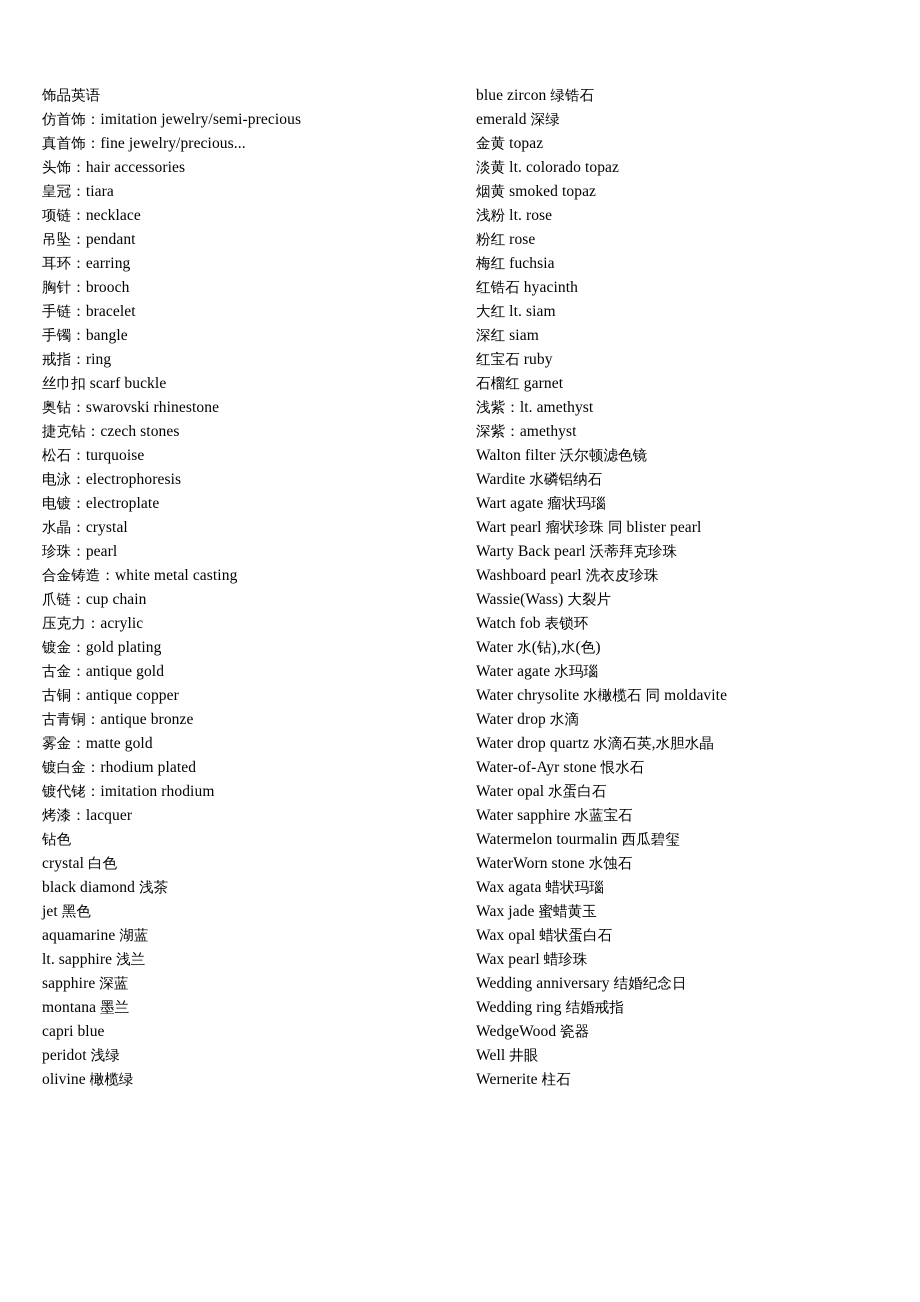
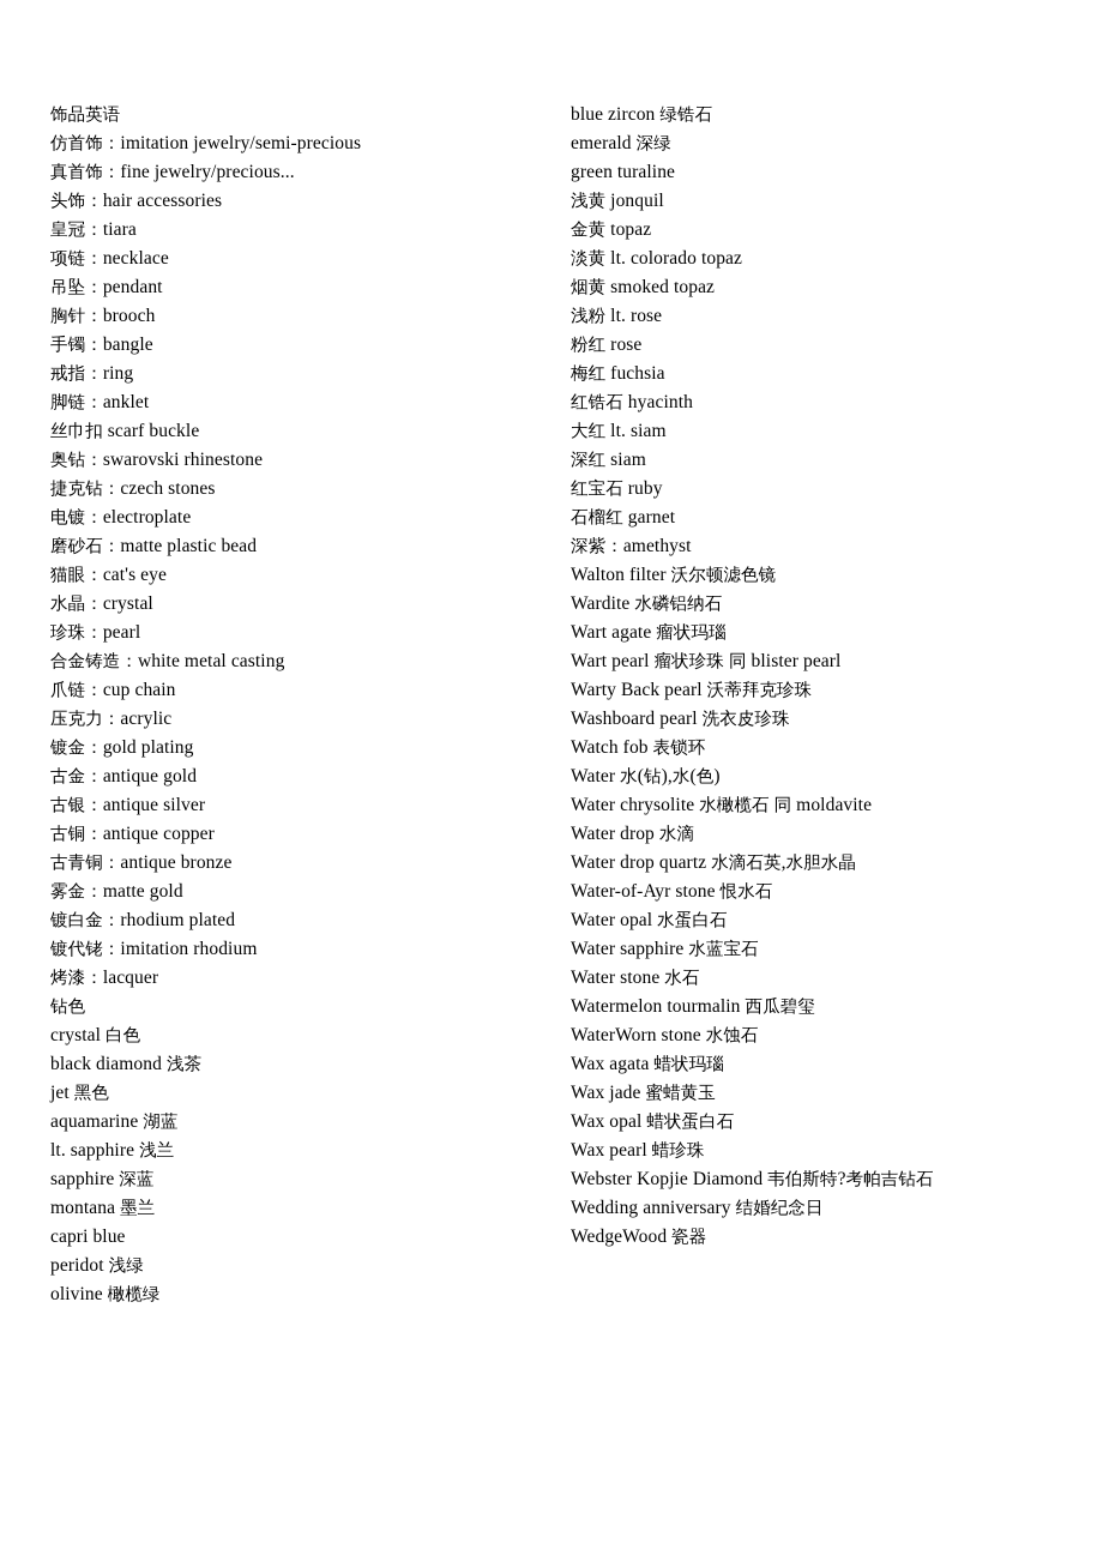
  饰品英语
  仿首饰：imitation jewelry/semi-precious
  真首饰：fine jewelry/precious...
  头饰：hair accessories
  皇冠：tiara
  项链：necklace
  吊坠：pendant
- 耳环：earring
  胸针：brooch
- 手链：bracelet
  手镯：bangle
  戒指：ring
+ 脚链：anklet
  丝巾扣 scarf buckle
  奥钻：swarovski rhinestone
  捷克钻：czech stones
- 松石：turquoise
- 电泳：electrophoresis
  电镀：electroplate
+ 磨砂石：matte plastic bead
+ 猫眼：cat's eye
  水晶：crystal
  珍珠：pearl
  合金铸造：white metal casting
  爪链：cup chain
  压克力：acrylic
  镀金：gold plating
  古金：antique gold
+ 古银：antique silver
  古铜：antique copper
  古青铜：antique bronze
  雾金：matte gold
  镀白金：rhodium plated
  镀代铑：imitation rhodium
  烤漆：lacquer
  钻色
  crystal 白色
  black diamond 浅茶
  jet 黑色
  aquamarine 湖蓝
  lt. sapphire 浅兰
  sapphire 深蓝
  montana 墨兰
  capri blue
  peridot 浅绿
  olivine 橄榄绿
  blue zircon 绿锆石
  emerald 深绿
+ green turaline
+ 浅黄 jonquil
  金黄 topaz
  淡黄 lt. colorado topaz
  烟黄 smoked topaz
  浅粉 lt. rose
  粉红 rose
  梅红 fuchsia
  红锆石 hyacinth
  大红 lt. siam
  深红 siam
  红宝石 ruby
  石榴红 garnet
- 浅紫：lt. amethyst
  深紫：amethyst
  Walton filter 沃尔顿滤色镜
  Wardite 水磷铝纳石
  Wart agate 瘤状玛瑙
  Wart pearl 瘤状珍珠 同 blister pearl
  Warty Back pearl 沃蒂拜克珍珠
  Washboard pearl 洗衣皮珍珠
- Wassie(Wass) 大裂片
  Watch fob 表锁环
  Water 水(钻),水(色)
- Water agate 水玛瑙
  Water chrysolite 水橄榄石 同 moldavite
  Water drop 水滴
  Water drop quartz 水滴石英,水胆水晶
  Water-of-Ayr stone 恨水石
  Water opal 水蛋白石
  Water sapphire 水蓝宝石
+ Water stone 水石
  Watermelon tourmalin 西瓜碧玺
  WaterWorn stone 水蚀石
  Wax agata 蜡状玛瑙
  Wax jade 蜜蜡黄玉
  Wax opal 蜡状蛋白石
  Wax pearl 蜡珍珠
+ Webster Kopjie Diamond 韦伯斯特?考帕吉钻石
  Wedding anniversary 结婚纪念日
- Wedding ring 结婚戒指
  WedgeWood 瓷器
- Well 井眼
- Wernerite 柱石
